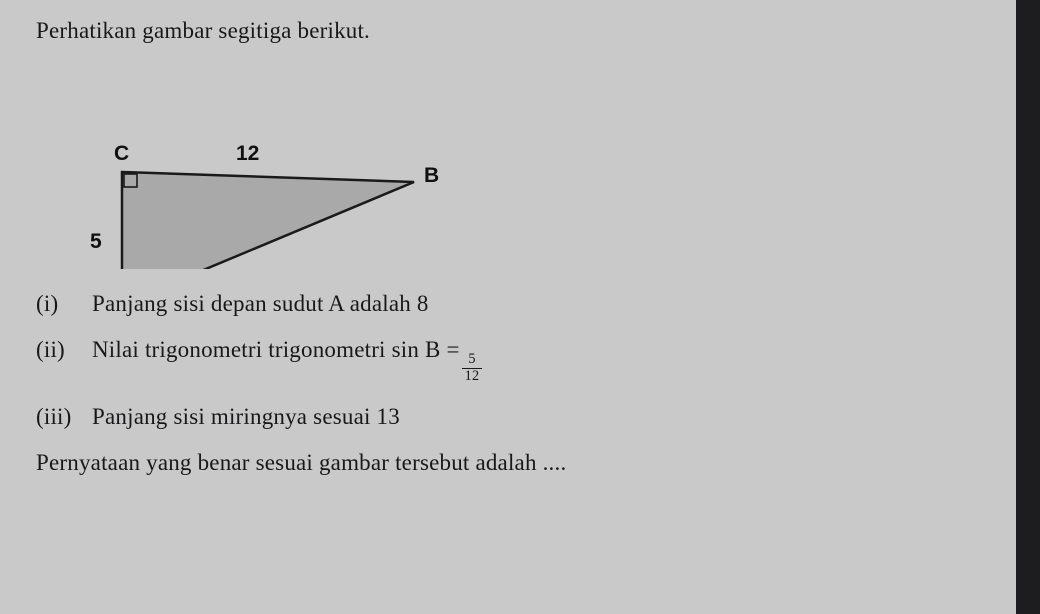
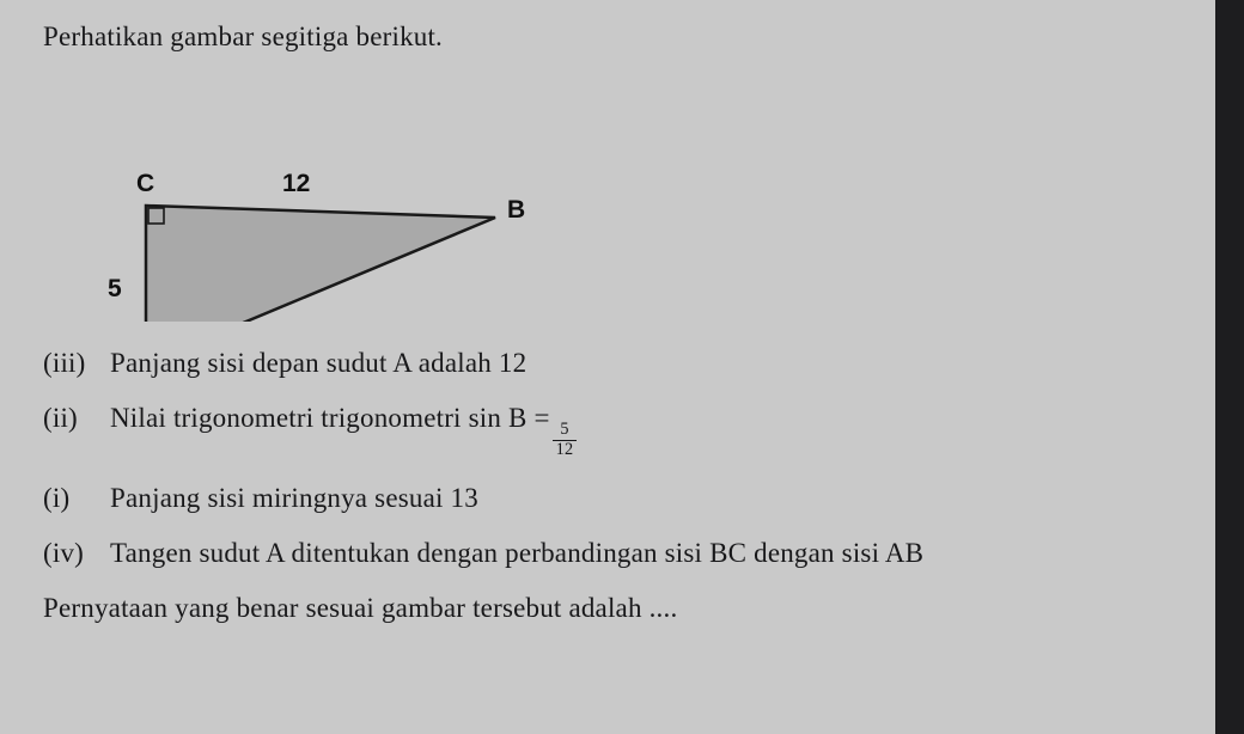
  Perhatikan gambar segitiga berikut.
  C
  B
  12
  5
- (i)
+ (iii)
- Panjang sisi depan sudut A adalah 8
+ Panjang sisi depan sudut A adalah 12
  (ii)
  Nilai trigonometri trigonometri sin B =
  5
  12
- (iii)
+ (i)
  Panjang sisi miringnya sesuai 13
+ (iv)
+ Tangen sudut A ditentukan dengan perbandingan sisi BC dengan sisi AB
  Pernyataan yang benar sesuai gambar tersebut adalah ....
